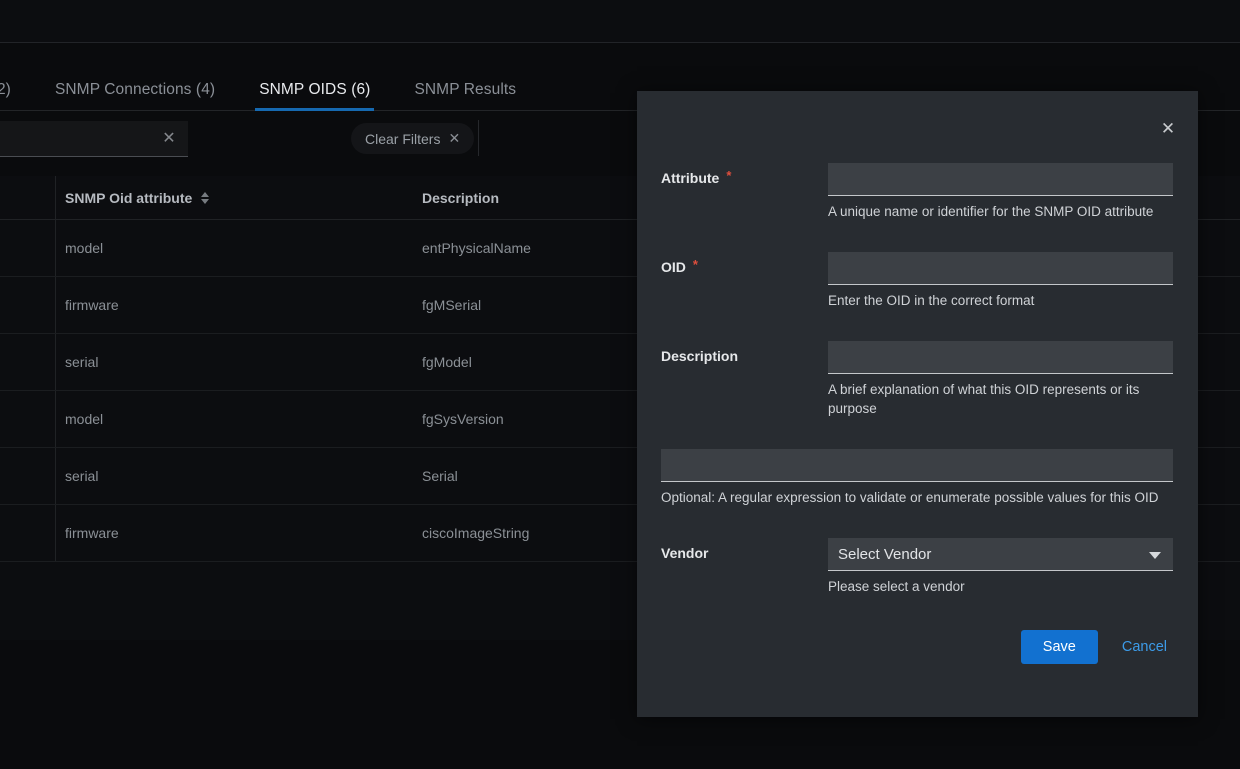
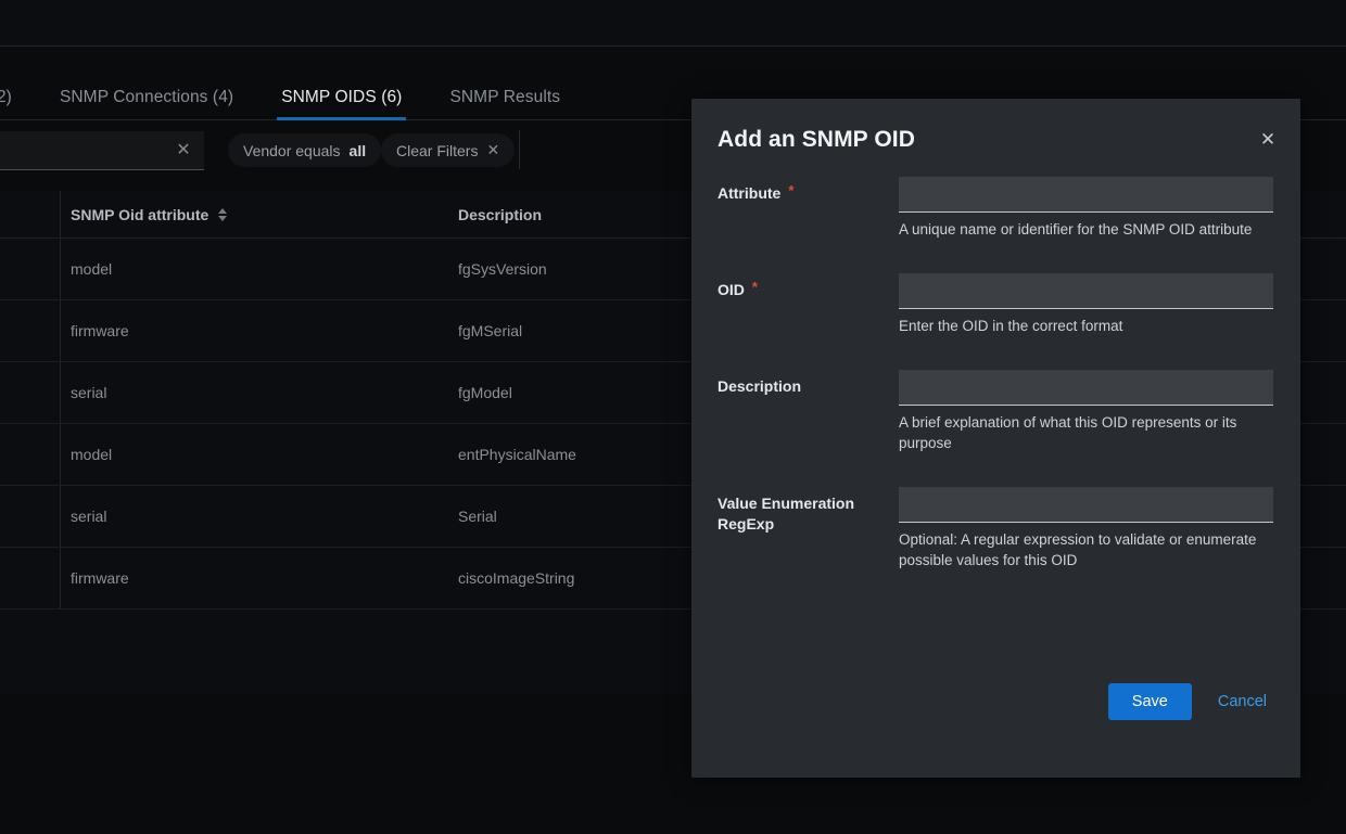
  SNMP Connections (4)
  SNMP OIDS (6)
  SNMP Results
  ✕
+ Vendor equals
+ all
  Clear Filters
  ✕
  SNMP Oid attribute
  Description
  model
- entPhysicalName
+ fgSysVersion
  firmware
  fgMSerial
  serial
  fgModel
  model
- fgSysVersion
+ entPhysicalName
  serial
  Serial
  firmware
  ciscoImageString
+ Add an SNMP OID
  ✕
  Attribute
  *
  A unique name or identifier for the SNMP OID attribute
  OID
  *
  Enter the OID in the correct format
  Description
  A brief explanation of what this OID represents or its purpose
+ Value Enumeration RegExp
  Optional: A regular expression to validate or enumerate possible values for this OID
- Vendor
- Select Vendor
- Please select a vendor
  Save
  Cancel
